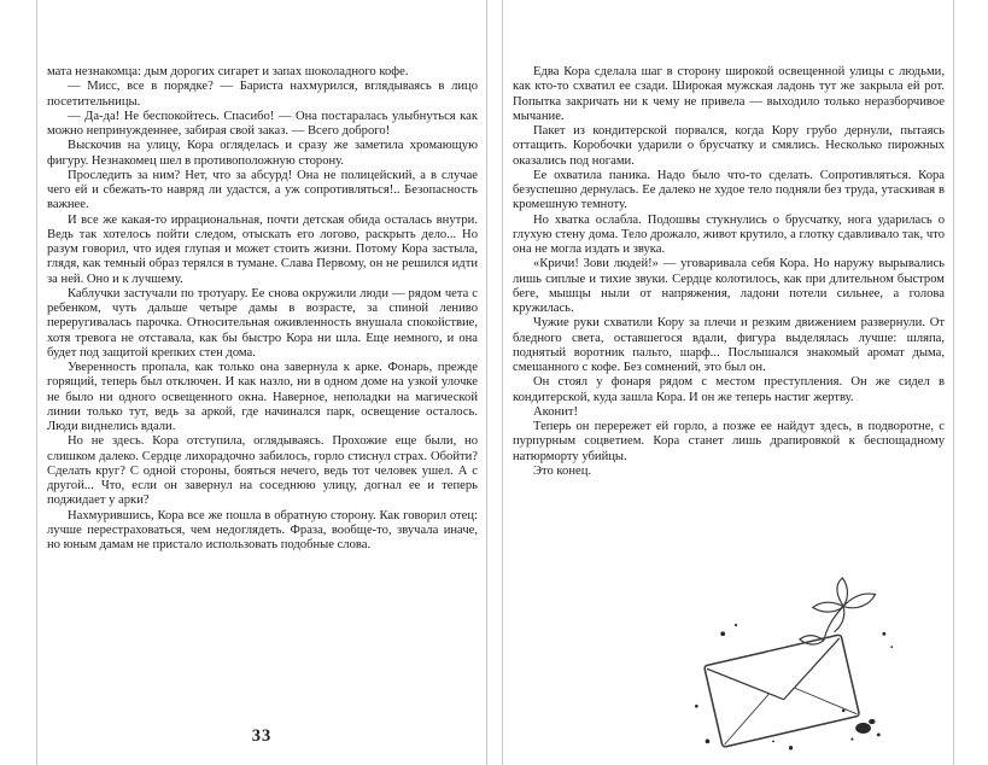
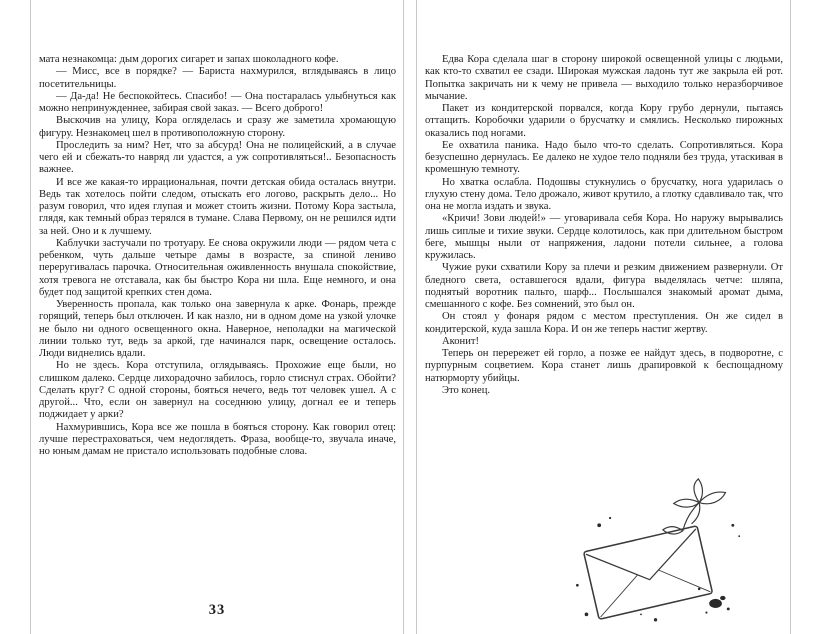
  мата незнакомца: дым дорогих сигарет и запах шоколадного кофе.
  — Мисс, все в порядке? — Бариста нахмурился, вглядываясь в лицо посетительницы.
  — Да-да! Не беспокойтесь. Спасибо! — Она постаралась улыбнуться как можно непринужденнее, забирая свой заказ. — Всего доброго!
  Выскочив на улицу, Кора огляделась и сразу же заметила хромающую фигуру. Незнакомец шел в противоположную сторону.
  Проследить за ним? Нет, что за абсурд! Она не полицейский, а в случае чего ей и сбежать-то навряд ли удастся, а уж сопротивляться!.. Безопасность важнее.
  И все же какая-то иррациональная, почти детская обида осталась внутри. Ведь так хотелось пойти следом, отыскать его логово, раскрыть дело... Но разум говорил, что идея глупая и может стоить жизни. Потому Кора застыла, глядя, как темный образ терялся в тумане. Слава Первому, он не решился идти за ней. Оно и к лучшему.
  Каблучки застучали по тротуару. Ее снова окружили люди — рядом чета с ребенком, чуть дальше четыре дамы в возрасте, за спиной лениво переругивалась парочка. Относительная оживленность внушала спокойствие, хотя тревога не отставала, как бы быстро Кора ни шла. Еще немного, и она будет под защитой крепких стен дома.
  Уверенность пропала, как только она завернула к арке. Фонарь, прежде горящий, теперь был отключен. И как назло, ни в одном доме на узкой улочке не было ни одного освещенного окна. Наверное, неполадки на магической линии только тут, ведь за аркой, где начинался парк, освещение осталось. Люди виднелись вдали.
  Но не здесь. Кора отступила, оглядываясь. Прохожие еще были, но слишком далеко. Сердце лихорадочно забилось, горло стиснул страх. Обойти? Сделать круг? С одной стороны, бояться нечего, ведь тот человек ушел. А с другой... Что, если он завернул на соседнюю улицу, догнал ее и теперь поджидает у арки?
- Нахмурившись, Кора все же пошла в обратную сторону. Как говорил отец: лучше перестраховаться, чем недоглядеть. Фраза, вообще-то, звучала иначе, но юным дамам не пристало использовать подобные слова.
+ Нахмурившись, Кора все же пошла в бояться сторону. Как говорил отец: лучше перестраховаться, чем недоглядеть. Фраза, вообще-то, звучала иначе, но юным дамам не пристало использовать подобные слова.
  33
  Едва Кора сделала шаг в сторону широкой освещенной улицы с людьми, как кто-то схватил ее сзади. Широкая мужская ладонь тут же закрыла ей рот. Попытка закричать ни к чему не привела — выходило только неразборчивое мычание.
  Пакет из кондитерской порвался, когда Кору грубо дернули, пытаясь оттащить. Коробочки ударили о брусчатку и смялись. Несколько пирожных оказались под ногами.
  Ее охватила паника. Надо было что-то сделать. Сопротивляться. Кора безуспешно дернулась. Ее далеко не худое тело подняли без труда, утаскивая в кромешную темноту.
  Но хватка ослабла. Подошвы стукнулись о брусчатку, нога ударилась о глухую стену дома. Тело дрожало, живот крутило, а глотку сдавливало так, что она не могла издать и звука.
  «Кричи! Зови людей!» — уговаривала себя Кора. Но наружу вырывались лишь сиплые и тихие звуки. Сердце колотилось, как при длительном быстром беге, мышцы ныли от напряжения, ладони потели сильнее, а голова кружилась.
- Чужие руки схватили Кору за плечи и резким движением развернули. От бледного света, оставшегося вдали, фигура выделялась лучше: шляпа, поднятый воротник пальто, шарф... Послышался знакомый аромат дыма, смешанного с кофе. Без сомнений, это был он.
+ Чужие руки схватили Кору за плечи и резким движением развернули. От бледного света, оставшегося вдали, фигура выделялась четче: шляпа, поднятый воротник пальто, шарф... Послышался знакомый аромат дыма, смешанного с кофе. Без сомнений, это был он.
  Он стоял у фонаря рядом с местом преступления. Он же сидел в кондитерской, куда зашла Кора. И он же теперь настиг жертву.
  Аконит!
  Теперь он перережет ей горло, а позже ее найдут здесь, в подворотне, с пурпурным соцветием. Кора станет лишь драпировкой к беспощадному натюрморту убийцы.
  Это конец.
